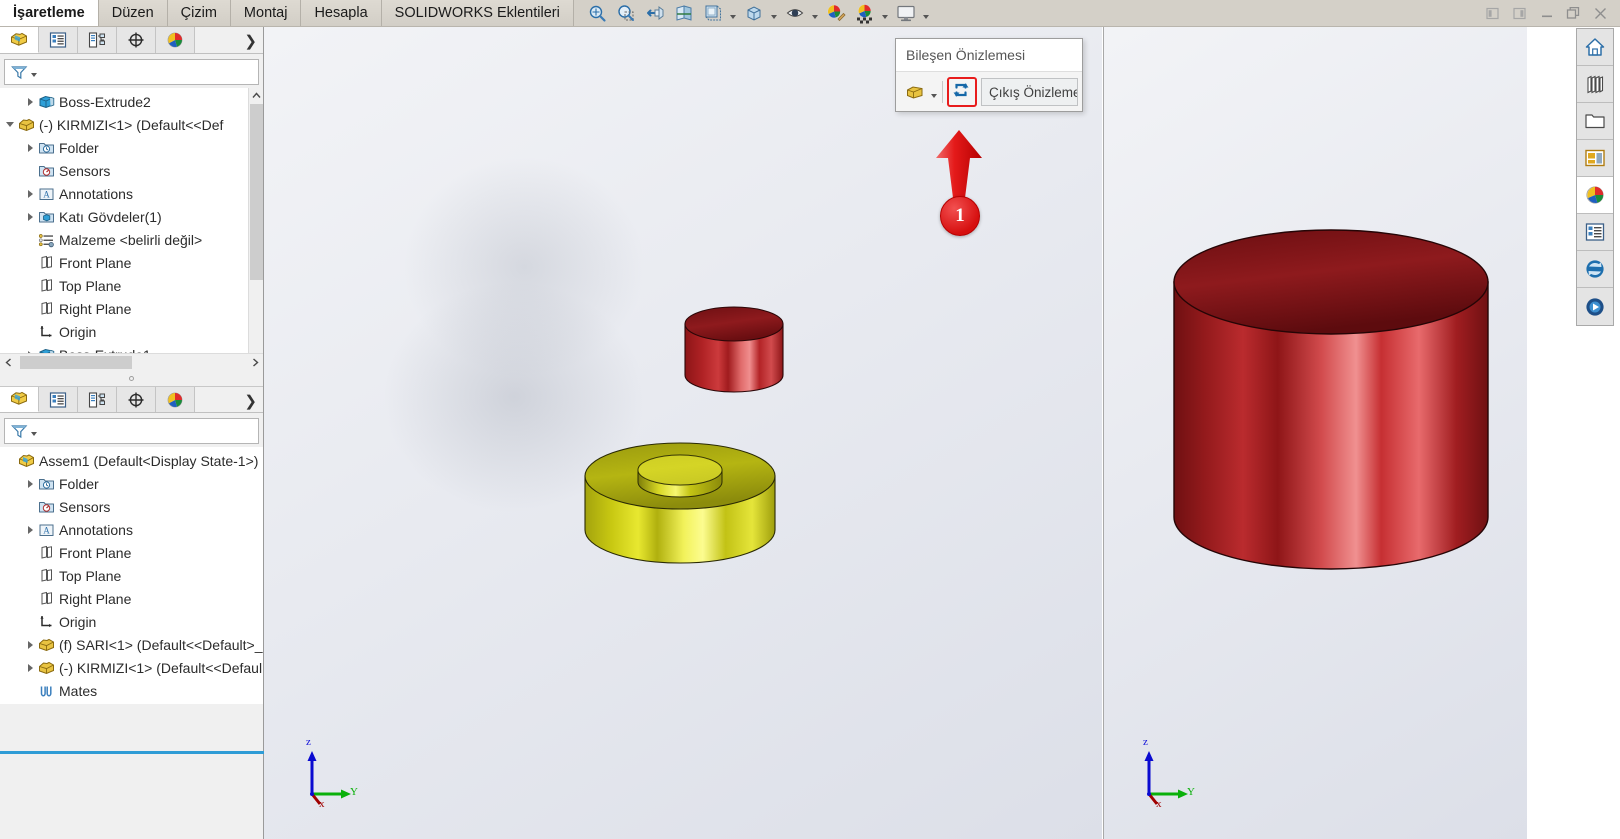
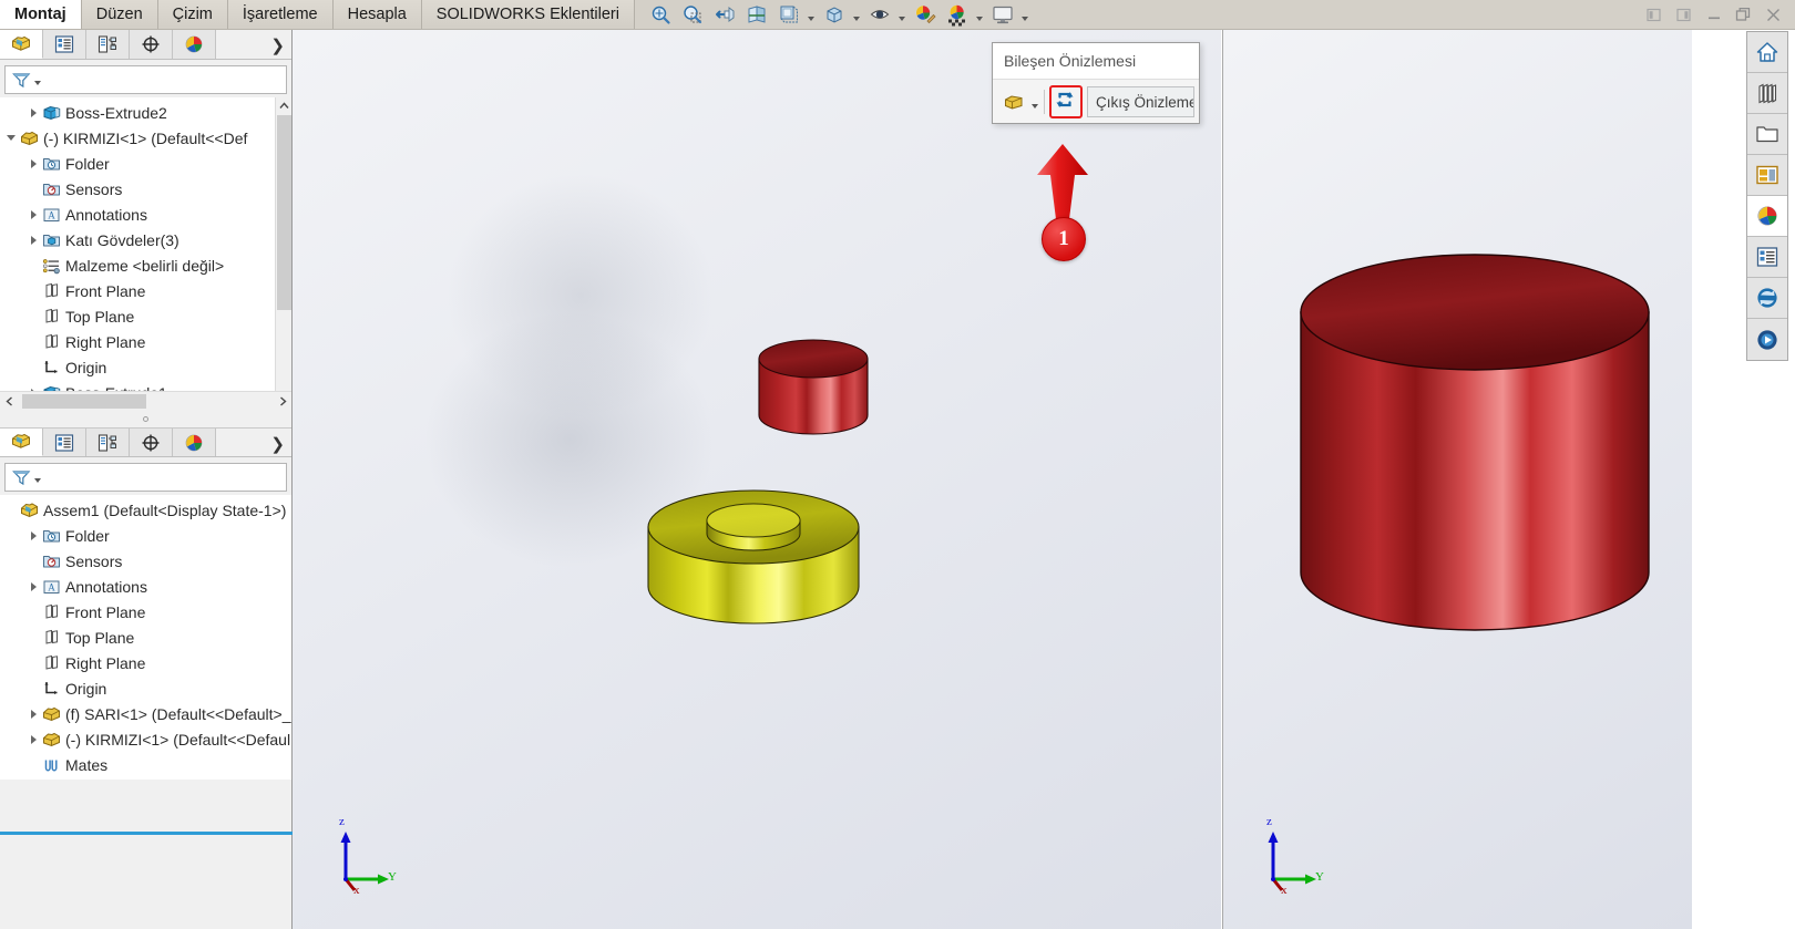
- İşaretleme
+ Montaj
  Düzen
  Çizim
- Montaj
+ İşaretleme
  Hesapla
  SOLIDWORKS Eklentileri
  ❯
  Boss-Extrude2
  (-) KIRMIZI<1> (Default<<Def
  Folder
  Sensors
  A
  Annotations
- Katı Gövdeler(1)
+ Katı Gövdeler(3)
  Malzeme <belirli değil>
  Front Plane
  Top Plane
  Right Plane
  Origin
  ❯
  Assem1 (Default<Display State-1>)
  Folder
  Sensors
  A
  Annotations
  Front Plane
  Top Plane
  Right Plane
  Origin
  (f) SARI<1> (Default<<Default>_
  (-) KIRMIZI<1> (Default<<Defaul
  Mates
  z
  Y
  x
  z
  Y
  x
  Bileşen Önizlemesi
  Çıkış Önizleme
  1
